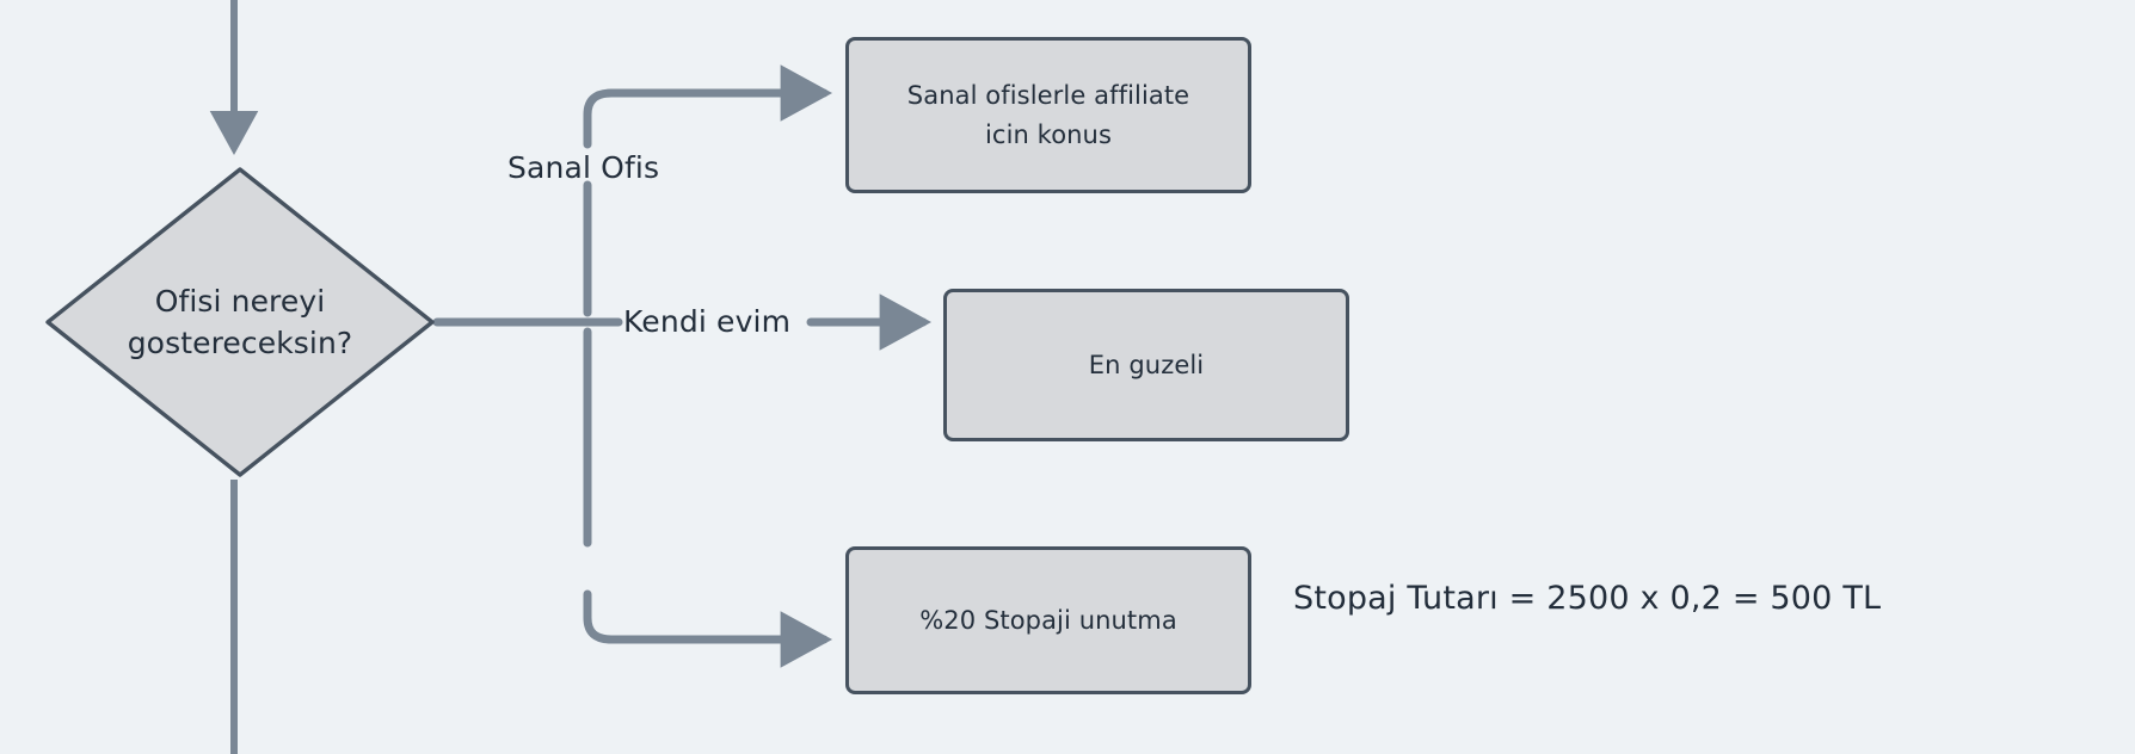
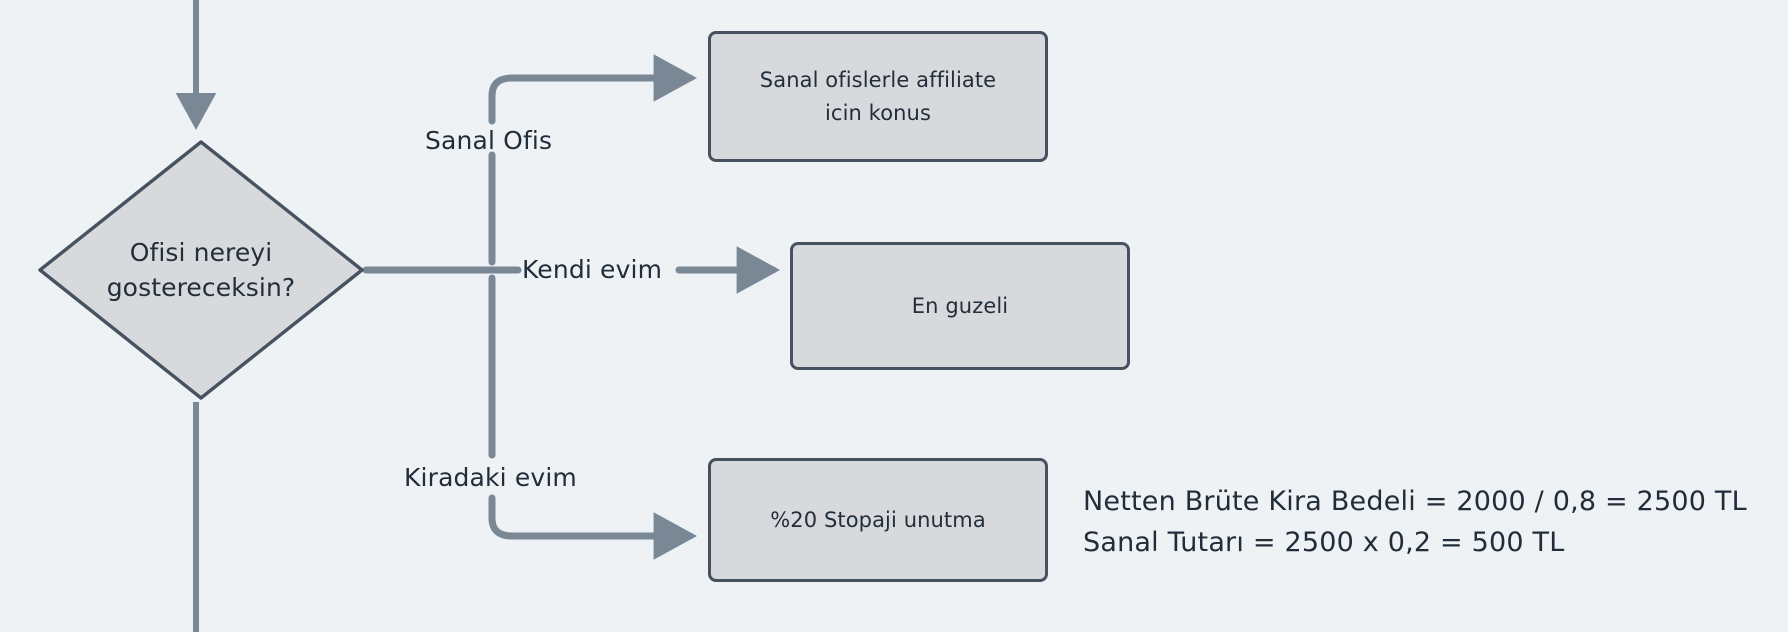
  Ofisi nereyi gostereceksin?
  Sanal Ofis
  Kendi evim
+ Kiradaki evim
  Sanal ofislerle affiliate
  icin konus
  En guzeli
  %20 Stopaji unutma
+ Netten Brüte Kira Bedeli = 2000 / 0,8 = 2500 TL
- Stopaj Tutarı = 2500 x 0,2 = 500 TL
+ Sanal Tutarı = 2500 x 0,2 = 500 TL
